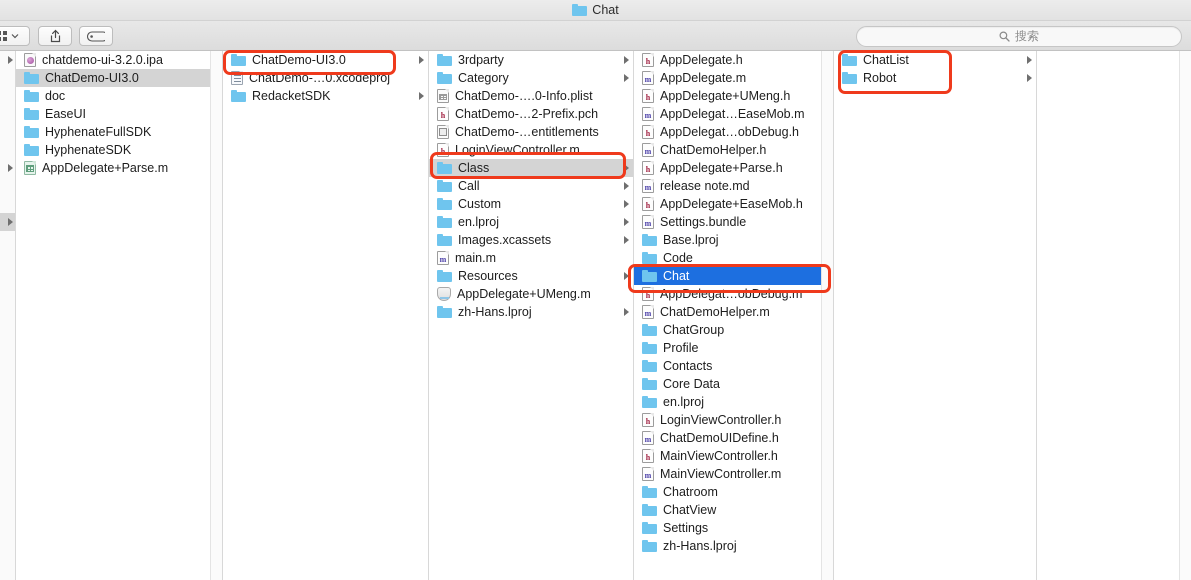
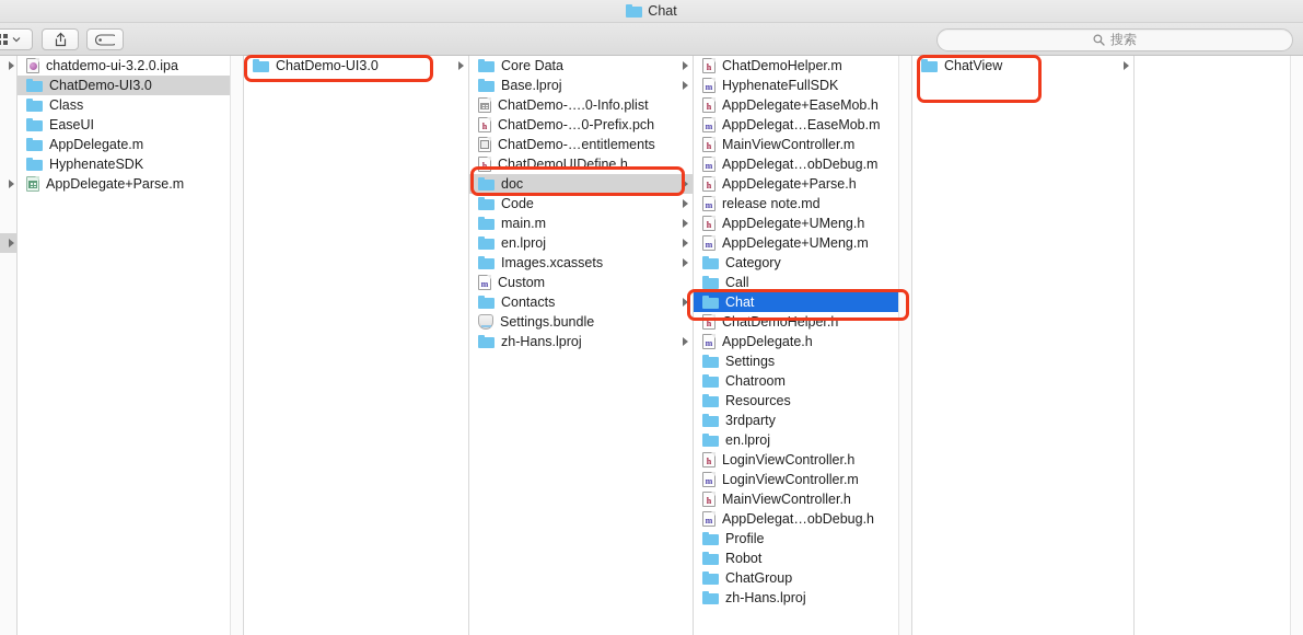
  Chat
  搜索
  chatdemo-ui-3.2.0.ipa
  ChatDemo-UI3.0
- doc
+ Class
  EaseUI
- HyphenateFullSDK
+ AppDelegate.m
  HyphenateSDK
  AppDelegate+Parse.m
  ChatDemo-UI3.0
- ChatDemo-…0.xcodeproj
- RedacketSDK
- 3rdparty
+ Core Data
- Category
+ Base.lproj
  ChatDemo-….0-Info.plist
  h
- ChatDemo-…2-Prefix.pch
+ ChatDemo-…0-Prefix.pch
  ChatDemo-…entitlements
  h
- LoginViewController.m
+ ChatDemoUIDefine.h
- Class
+ doc
- Call
+ Code
- Custom
+ main.m
  en.lproj
  Images.xcassets
  m
- main.m
+ Custom
- Resources
+ Contacts
- AppDelegate+UMeng.m
+ Settings.bundle
  zh-Hans.lproj
  h
- AppDelegate.h
+ ChatDemoHelper.m
  m
- AppDelegate.m
+ HyphenateFullSDK
  h
- AppDelegate+UMeng.h
+ AppDelegate+EaseMob.h
  m
  AppDelegat…EaseMob.m
  h
- AppDelegat…obDebug.h
+ MainViewController.m
  m
- ChatDemoHelper.h
+ AppDelegat…obDebug.m
  h
  AppDelegate+Parse.h
  m
  release note.md
  h
- AppDelegate+EaseMob.h
+ AppDelegate+UMeng.h
  m
- Settings.bundle
+ AppDelegate+UMeng.m
- Base.lproj
+ Category
- Code
+ Call
  Chat
  h
- AppDelegat…obDebug.m
+ ChatDemoHelper.h
  m
- ChatDemoHelper.m
+ AppDelegate.h
- ChatGroup
+ Settings
- Profile
+ Chatroom
- Contacts
+ Resources
- Core Data
+ 3rdparty
  en.lproj
  h
  LoginViewController.h
  m
- ChatDemoUIDefine.h
+ LoginViewController.m
  h
  MainViewController.h
  m
- MainViewController.m
+ AppDelegat…obDebug.h
- Chatroom
+ Profile
- ChatView
+ Robot
- Settings
+ ChatGroup
  zh-Hans.lproj
- ChatList
- Robot
+ ChatView
